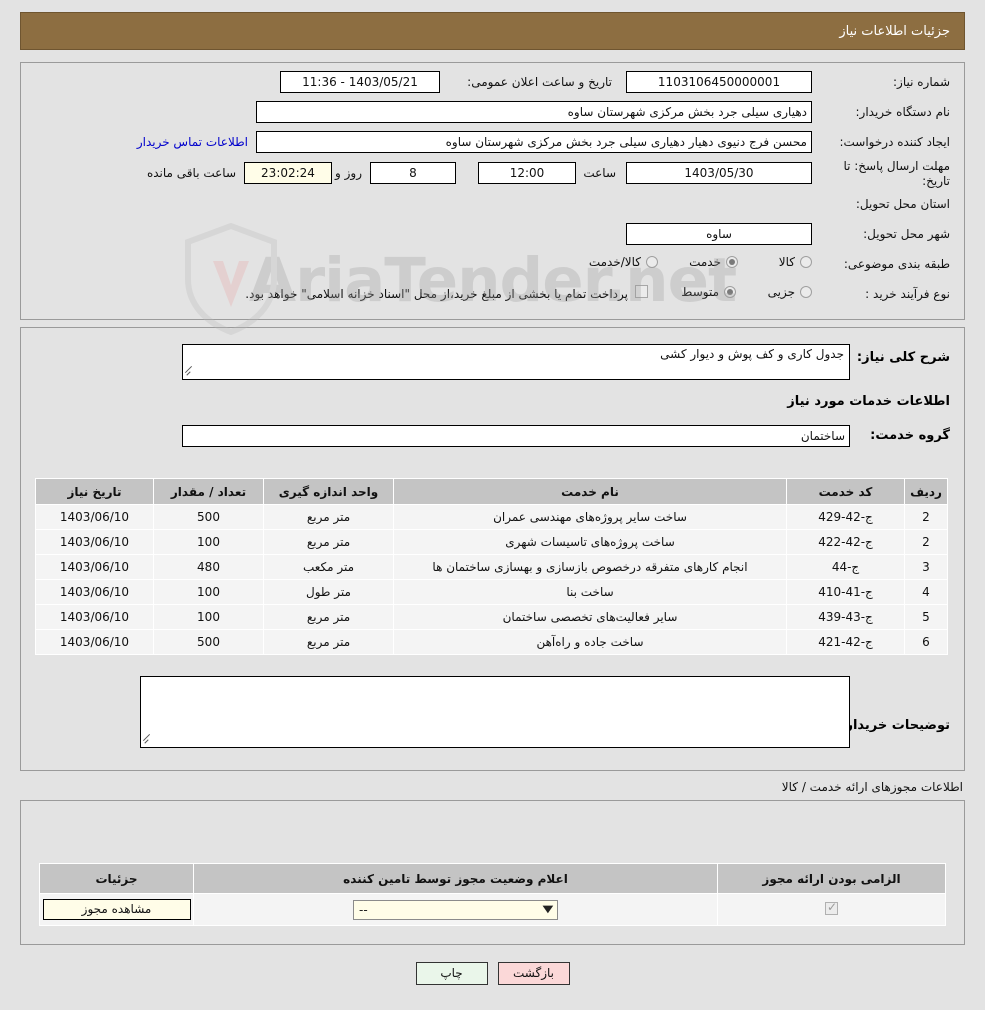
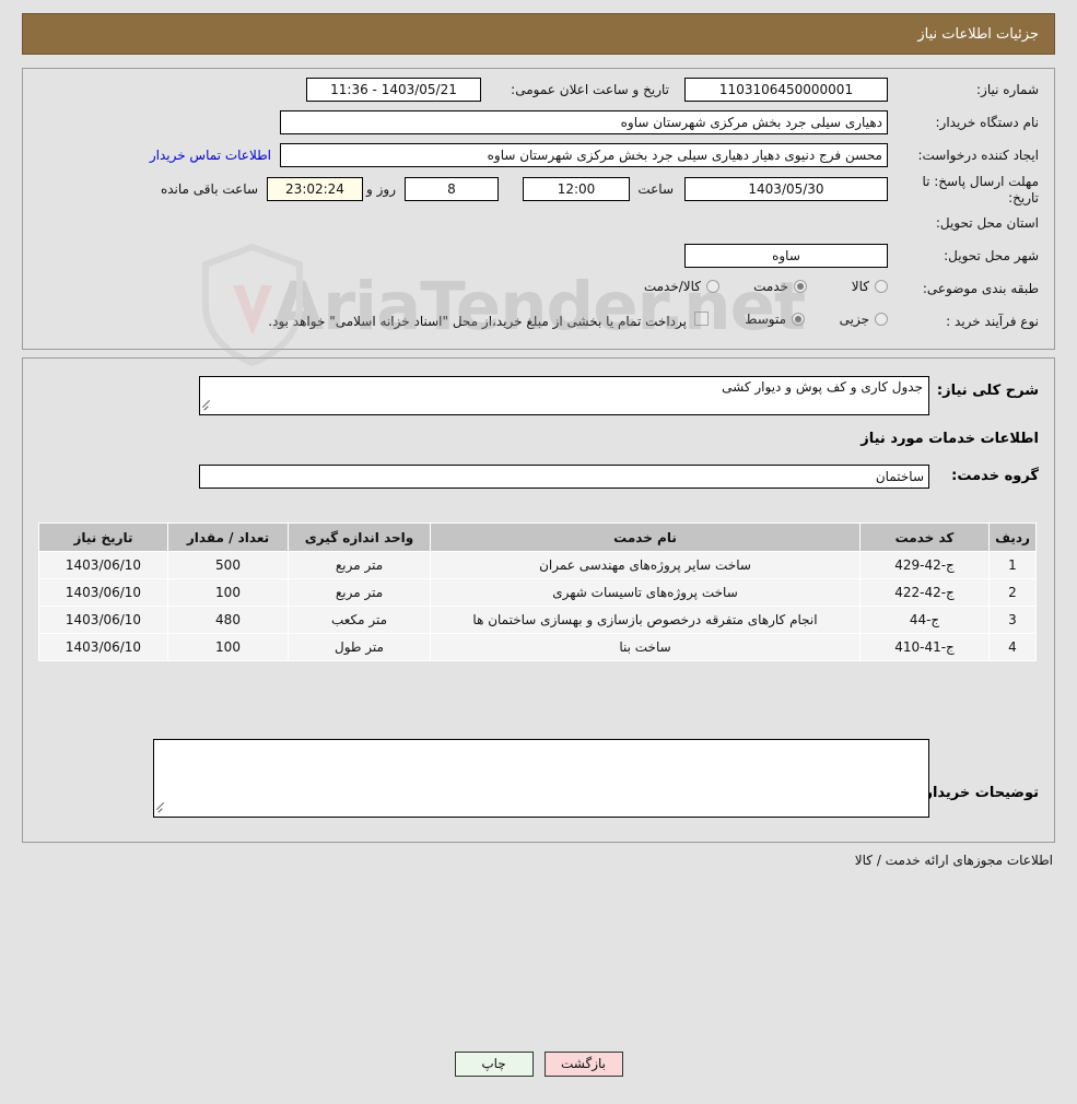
  AriaTender.net
  جزئیات اطلاعات نیاز
  شماره نیاز:
  1103106450000001
  تاریخ و ساعت اعلان عمومی:
  1403/05/21 - 11:36
  نام دستگاه خریدار:
  دهیاری سیلی جرد بخش مرکزی شهرستان ساوه
  ایجاد کننده درخواست:
  محسن فرج دنیوی دهیار دهیاری سیلی جرد بخش مرکزی شهرستان ساوه
  اطلاعات تماس خریدار
  مهلت ارسال پاسخ: تا تاریخ:
  1403/05/30
  ساعت
  12:00
  8
  روز و
  23:02:24
  ساعت باقی مانده
  استان محل تحویل:
  شهر محل تحویل:
  ساوه
  طبقه بندی موضوعی:
  کالا
  خدمت
  کالا/خدمت
  نوع فرآیند خرید :
  جزیی
  متوسط
  پرداخت تمام یا بخشی از مبلغ خرید،از محل "اسناد خزانه اسلامی" خواهد بود.
  شرح کلی نیاز:
  جدول کاری و کف پوش و دیوار کشی
  اطلاعات خدمات مورد نیاز
  گروه خدمت:
  ساختمان
  ردیف	کد خدمت	نام خدمت	واحد اندازه گیری	تعداد / مقدار	تاریخ نیاز
- 2	ج-42-429	ساخت سایر پروژه‌های مهندسی عمران	متر مربع	500	1403/06/10
+ 1	ج-42-429	ساخت سایر پروژه‌های مهندسی عمران	متر مربع	500	1403/06/10
  2	ج-42-422	ساخت پروژه‌های تاسیسات شهری	متر مربع	100	1403/06/10
  3	ج-44	انجام کارهای متفرقه درخصوص بازسازی و بهسازی ساختمان ها	متر مکعب	480	1403/06/10
  4	ج-41-410	ساخت بنا	متر طول	100	1403/06/10
- 5	ج-43-439	سایر فعالیتهای تخصصی ساختمان	متر مربع	100	1403/06/10
- 6	ج-42-421	ساخت جاده و راهآهن	متر مربع	500	1403/06/10
  توضیحات خریدا
  اطلاعات مجوزهای ارائه خدمت / کالا
- الزامی بودن ارائه مجوز	اعلام وضعیت مجوز توسط تامین کننده	جزئیات
- 	▼ --	مشاهده مجوز
  بازگشت
  چاپ
